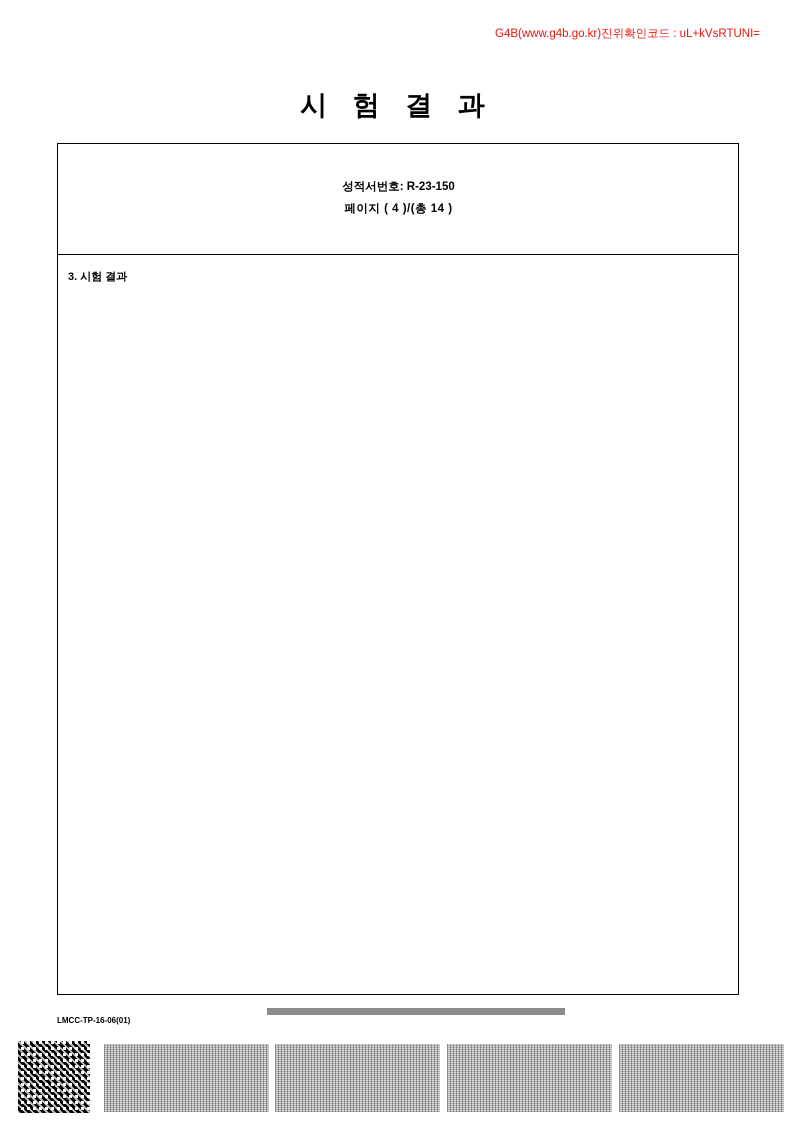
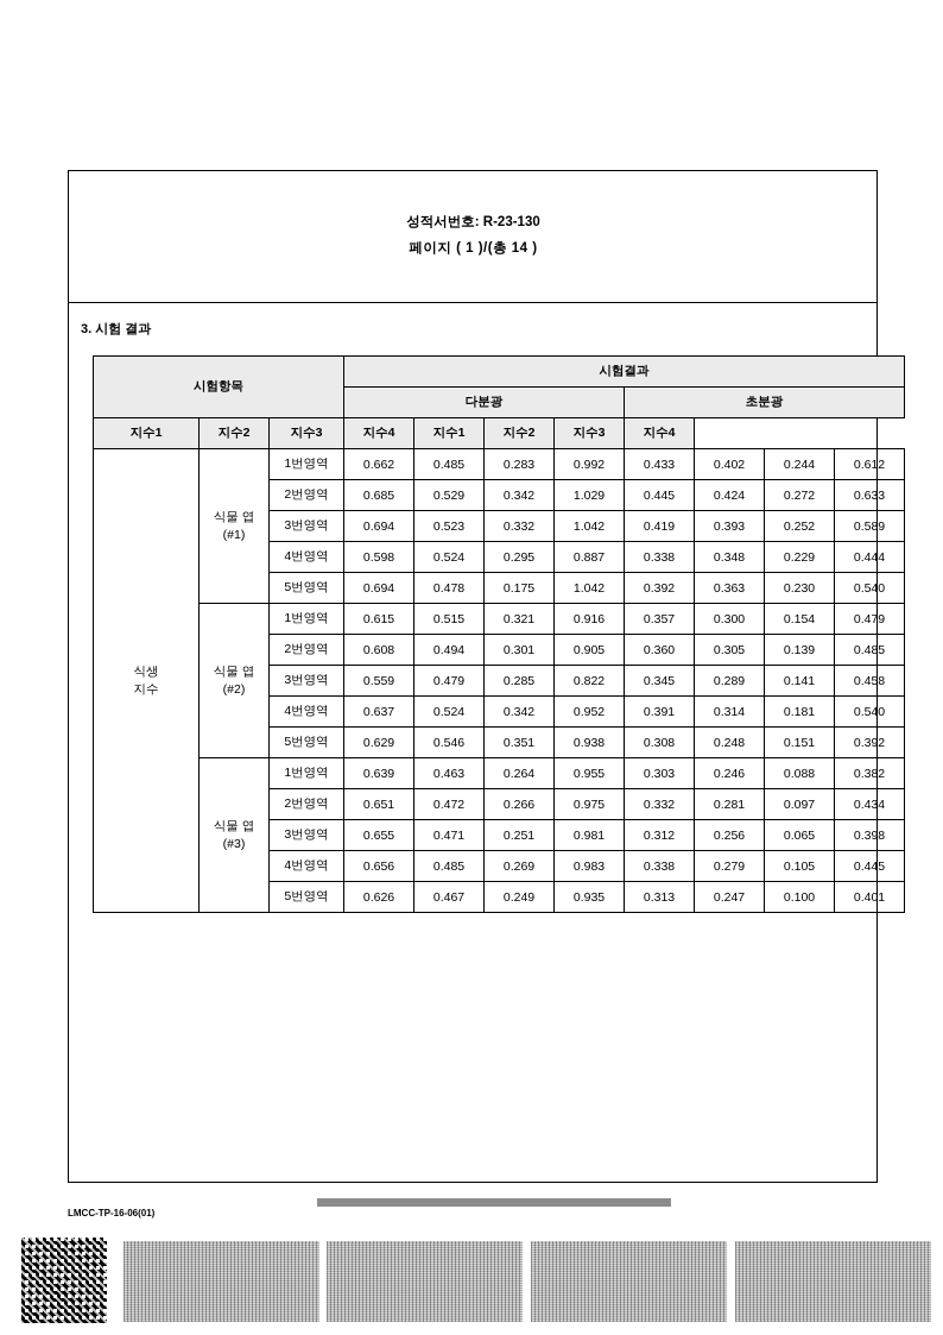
- G4B(www.g4b.go.kr)진위확인코드 : uL+kVsRTUNI=
- 시 험 결 과
- 성적서번호: R-23-150
+ 성적서번호: R-23-130
- 페이지 ( 4 )/(총 14 )
+ 페이지 ( 1 )/(총 14 )
  3. 시험 결과
+ 시험항목	시험결과
+ 다분광	초분광
+ 지수1	지수2	지수3	지수4	지수1	지수2	지수3	지수4
+ 식생 지수	식물 엽 (#1)	1번영역	0.662	0.485	0.283	0.992	0.433	0.402	0.244	0.612
+ 2번영역	0.685	0.529	0.342	1.029	0.445	0.424	0.272	0.633
+ 3번영역	0.694	0.523	0.332	1.042	0.419	0.393	0.252	0.589
+ 4번영역	0.598	0.524	0.295	0.887	0.338	0.348	0.229	0.444
+ 5번영역	0.694	0.478	0.175	1.042	0.392	0.363	0.230	0.540
+ 식물 엽 (#2)	1번영역	0.615	0.515	0.321	0.916	0.357	0.300	0.154	0.479
+ 2번영역	0.608	0.494	0.301	0.905	0.360	0.305	0.139	0.485
+ 3번영역	0.559	0.479	0.285	0.822	0.345	0.289	0.141	0.458
+ 4번영역	0.637	0.524	0.342	0.952	0.391	0.314	0.181	0.540
+ 5번영역	0.629	0.546	0.351	0.938	0.308	0.248	0.151	0.392
+ 식물 엽 (#3)	1번영역	0.639	0.463	0.264	0.955	0.303	0.246	0.088	0.382
+ 2번영역	0.651	0.472	0.266	0.975	0.332	0.281	0.097	0.434
+ 3번영역	0.655	0.471	0.251	0.981	0.312	0.256	0.065	0.398
+ 4번영역	0.656	0.485	0.269	0.983	0.338	0.279	0.105	0.445
+ 5번영역	0.626	0.467	0.249	0.935	0.313	0.247	0.100	0.401
  LMCC-TP-16-06(01)
